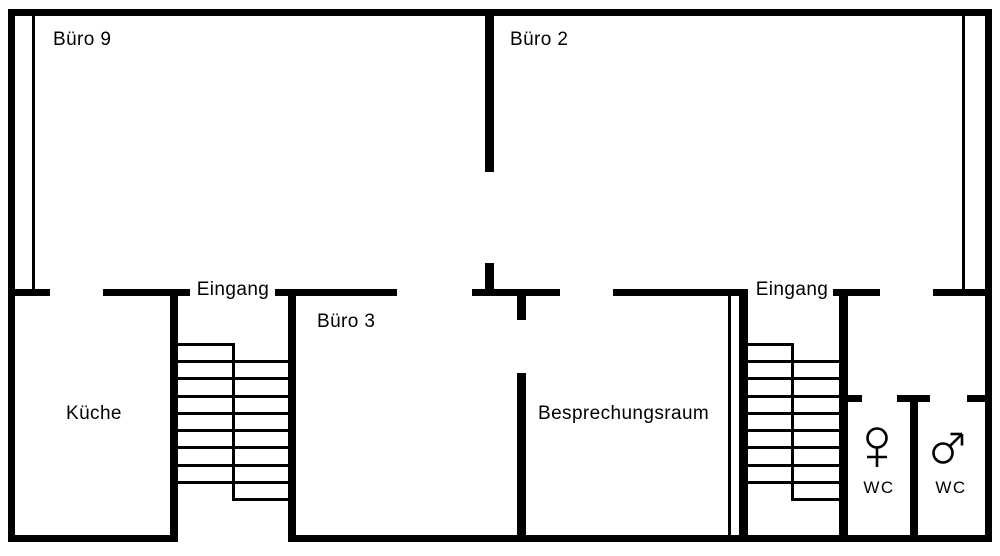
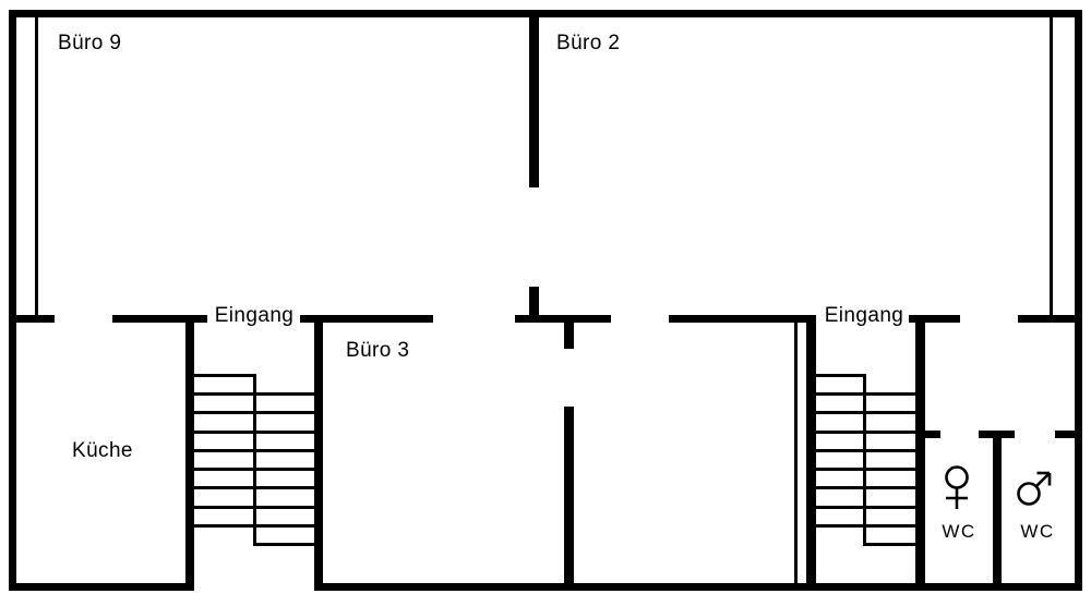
  Büro 9
  Büro 2
  Büro 3
  Küche
- Besprechungsraum
  Eingang
  Eingang
  WC
  WC
